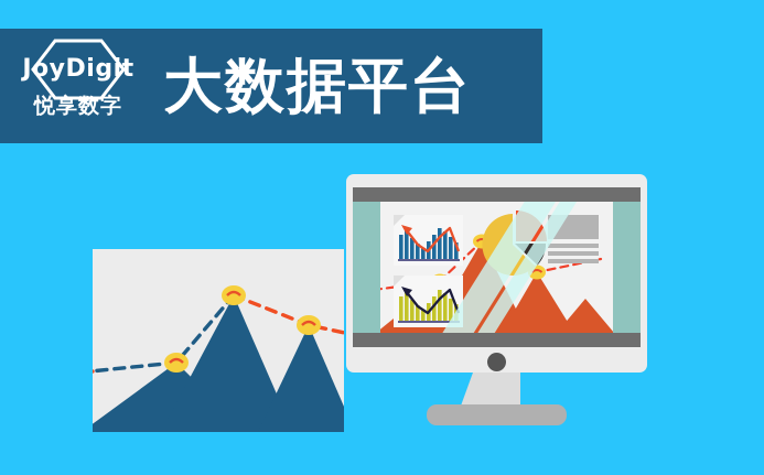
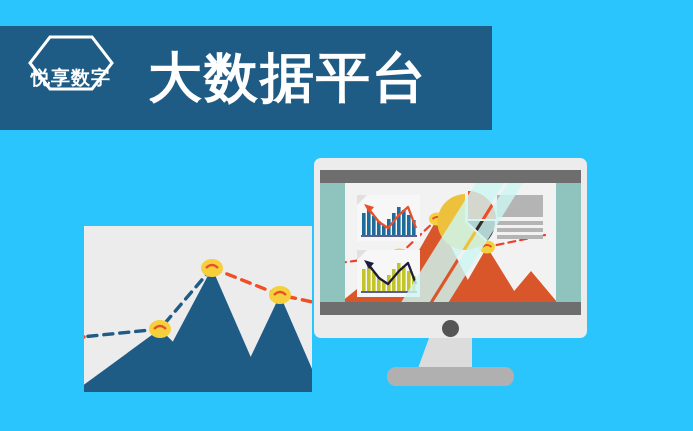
- JoyDigit
  悦享数字
  大数据平台
